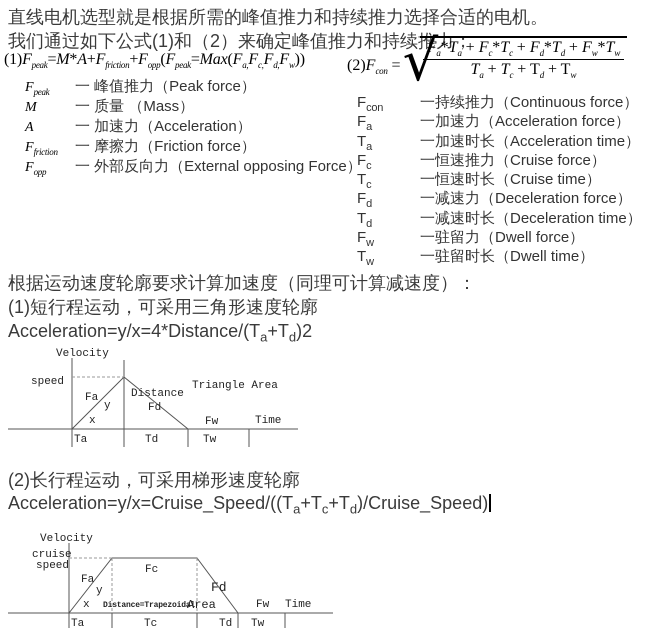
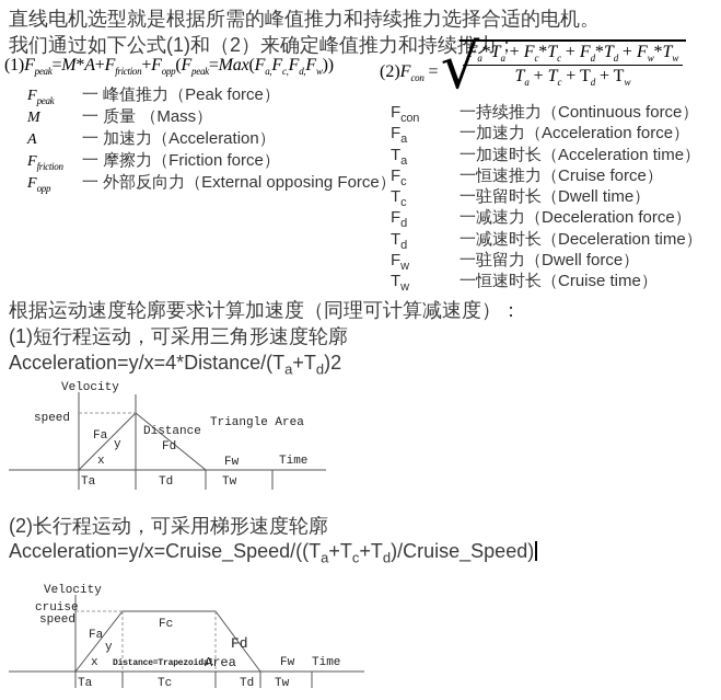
  直线电机选型就是根据所需的峰值推力和持续推力选择合适的电机。
  我们通过如下公式(1)和（2）来确定峰值推力和持续推力；
  (1)Fpeak=M*A+Ffriction+Fopp(Fpeak=Max(Fa,Fc,Fd,Fw))
  (2)Fcon =
  √
  Fa*Ta + Fc*Tc + Fd*Td + Fw*Tw
  Ta + Tc + Td + Tw
  Fpeak
  一 峰值推力（Peak force）
  M
  一 质量 （Mass）
  A
  一 加速力（Acceleration）
  Ffriction
  一 摩擦力（Friction force）
  Fopp
  一 外部反向力（External opposing Force）
  Fcon
  一持续推力（Continuous force）
  Fa
  一加速力（Acceleration force）
  Ta
  一加速时长（Acceleration time）
  Fc
  一恒速推力（Cruise force）
  Tc
- 一恒速时长（Cruise time）
+ 一驻留时长（Dwell time）
  Fd
  一减速力（Deceleration force）
  Td
  一减速时长（Deceleration time）
  Fw
  一驻留力（Dwell force）
  Tw
- 一驻留时长（Dwell time）
+ 一恒速时长（Cruise time）
  根据运动速度轮廓要求计算加速度（同理可计算减速度）：
  (1)短行程运动，可采用三角形速度轮廓
  Acceleration=y/x=4*Distance/(Ta+Td)2
  Velocity
  speed
  Fa
  y
  x
  Distance
  Fd
  Triangle Area
  Fw
  Time
  Ta
  Td
  Tw
  (2)长行程运动，可采用梯形速度轮廓
  Acceleration=y/x=Cruise_Speed/((Ta+Tc+Td)/Cruise_Speed)
  Velocity
  cruise
  speed
  Fa
  y
  x
  Fc
  Fd
  Distance=Trapezoidal
  Area
  Fw
  Time
  Ta
  Tc
  Td
  Tw
